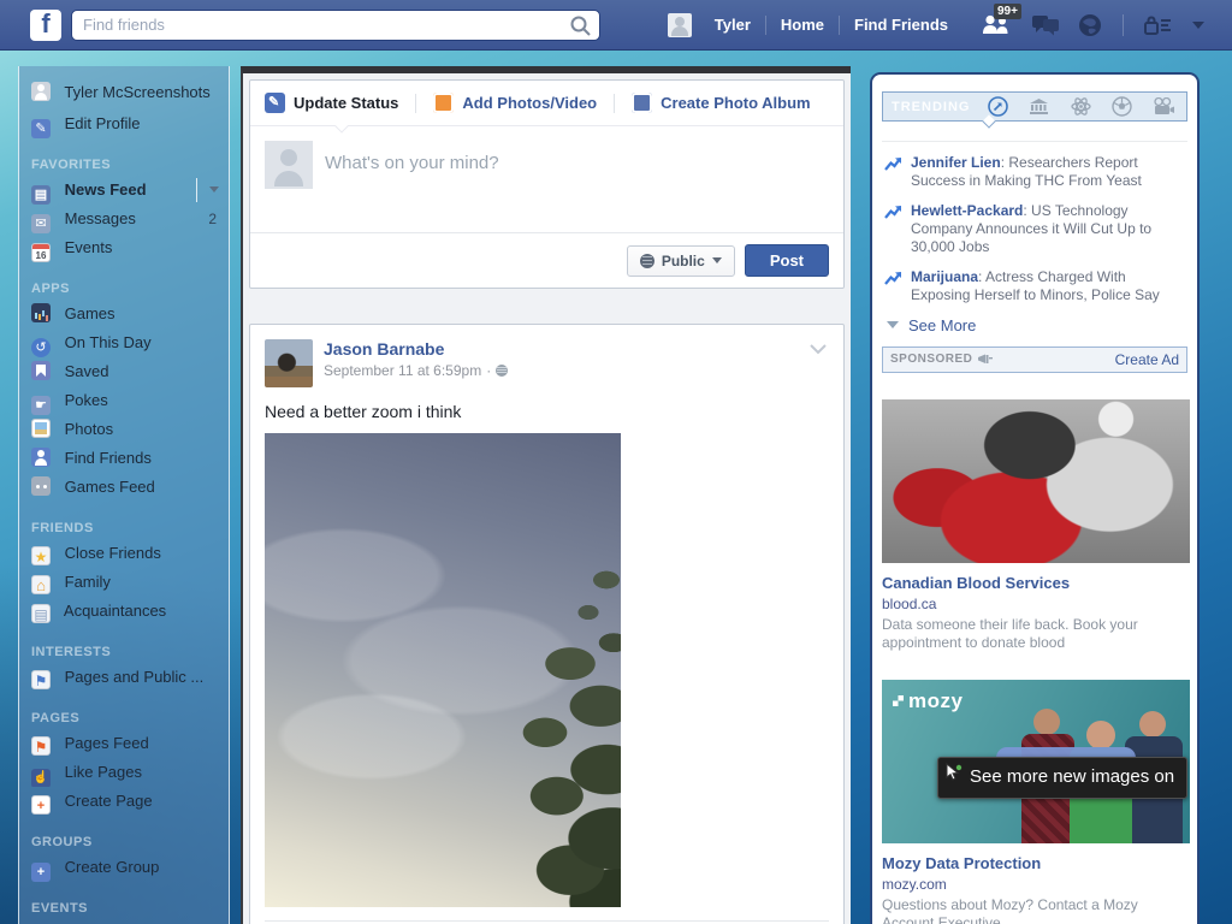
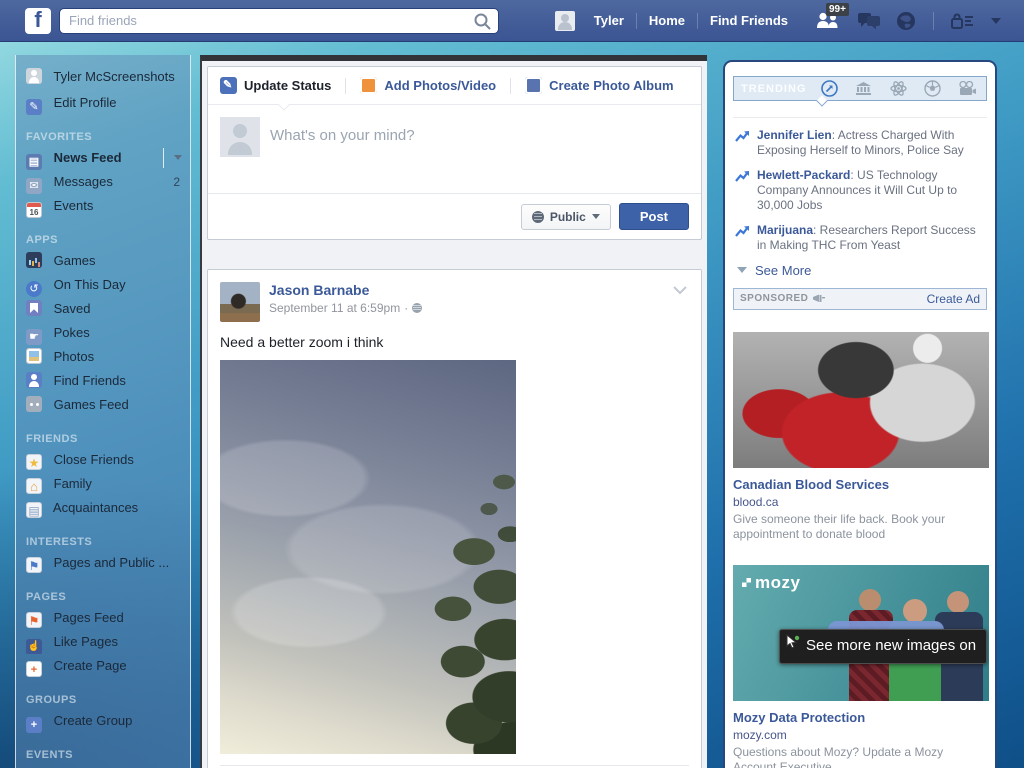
  f
  Find friends
  Tyler
  Home
  Find Friends
  99+
  Tyler McScreenshots
  ✎ Edit Profile
  FAVORITES
  ▤ News Feed
  ✉ Messages
  2
  16 Events
  APPS
  Games
  ↺ On This Day
  Saved
  ☛ Pokes
  Photos
  Find Friends
  Games Feed
  FRIENDS
  ★ Close Friends
  ⌂ Family
  ▤ Acquaintances
  INTERESTS
  ⚑ Pages and Public ...
  PAGES
  ⚑ Pages Feed
  ☝ Like Pages
  + Create Page
  GROUPS
  + Create Group
  EVENTS
  Update Status
  Add Photos/Video
  Create Photo Album
  What's on your mind?
  Public
  Post
  Jason Barnabe
  September 11 at 6:59pm
  ·
  Need a better zoom i think
  TRENDING
- Jennifer Lien: Researchers Report Success in Making THC From Yeast
+ Jennifer Lien: Actress Charged With Exposing Herself to Minors, Police Say
  Hewlett-Packard: US Technology Company Announces it Will Cut Up to 30,000 Jobs
- Marijuana: Actress Charged With Exposing Herself to Minors, Police Say
+ Marijuana: Researchers Report Success in Making THC From Yeast
  See More
  SPONSORED
  Create Ad
  Canadian Blood Services
  blood.ca
- Data someone their life back. Book your appointment to donate blood
+ Give someone their life back. Book your appointment to donate blood
  mozy
  See more new images on
  Mozy Data Protection
  mozy.com
- Questions about Mozy? Contact a Mozy Account Executive.
+ Questions about Mozy? Update a Mozy Account Executive.
